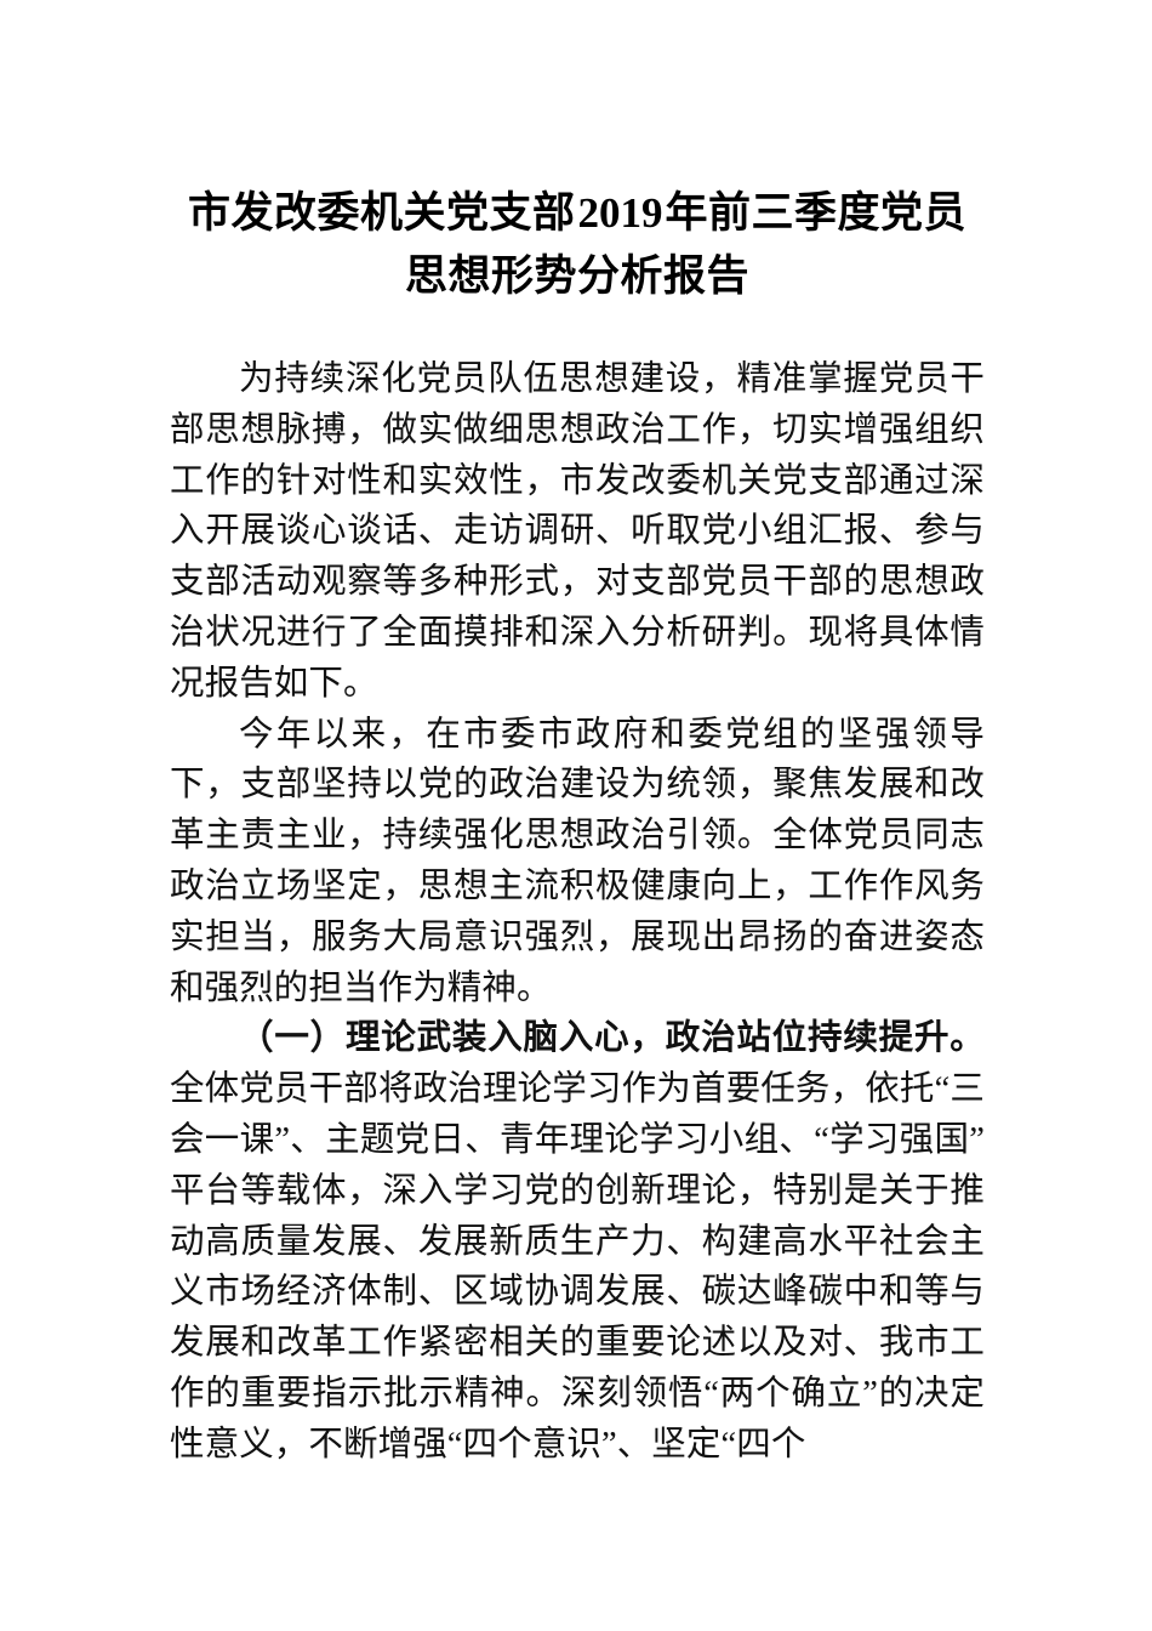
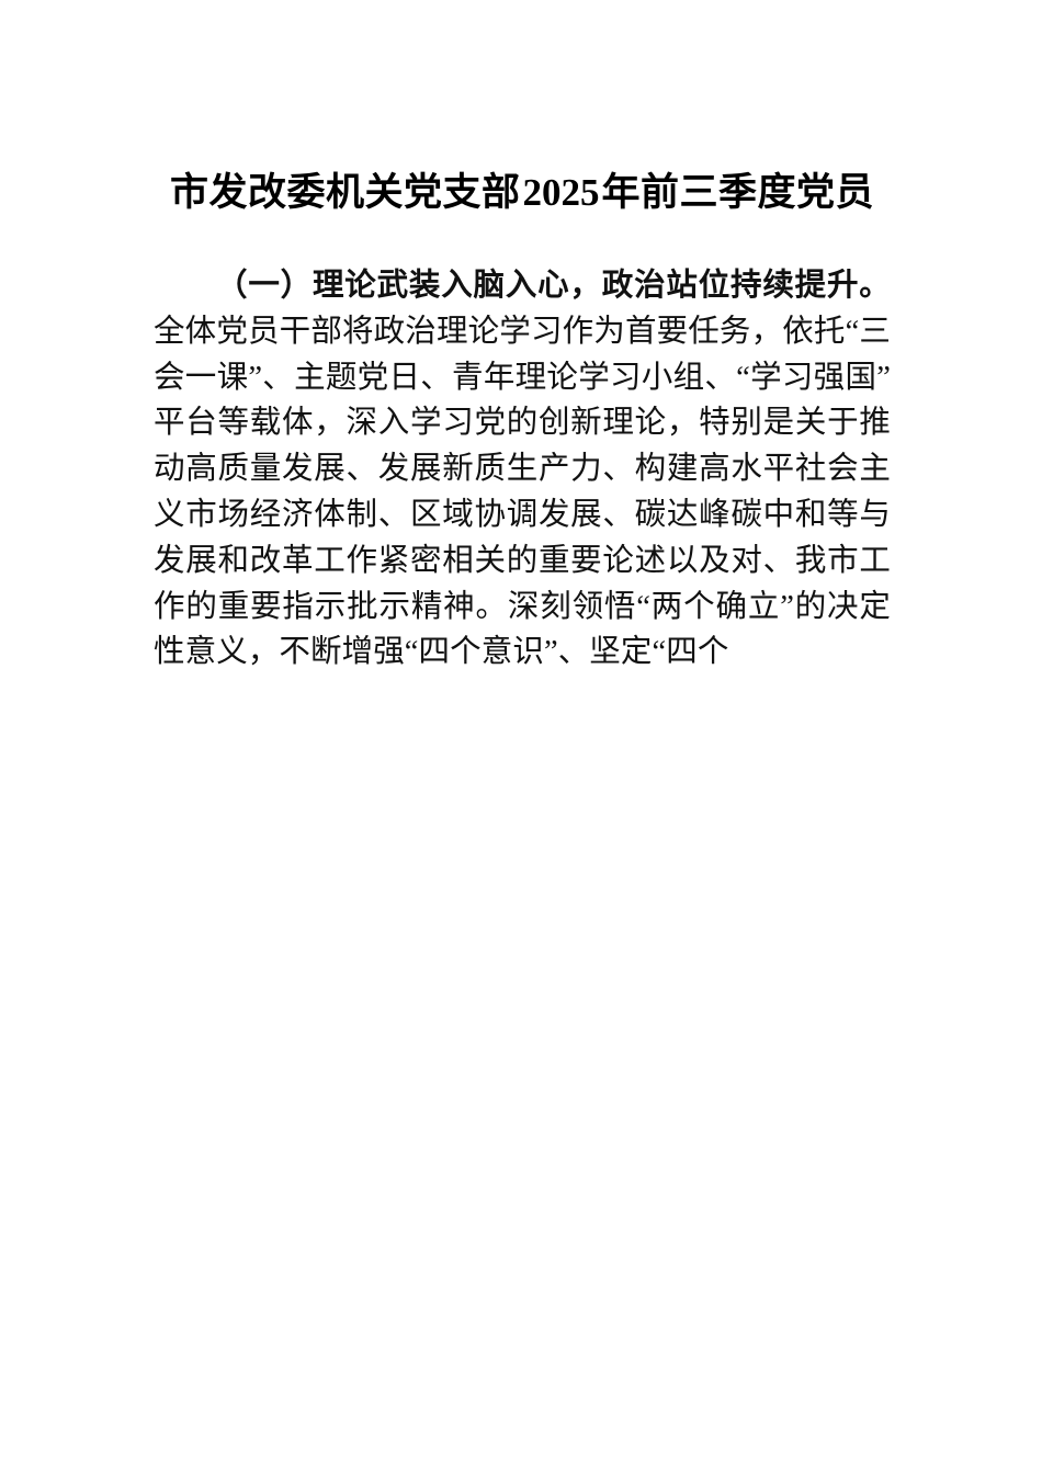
- 市发改委机关党支部2019年前三季度党员
+ 市发改委机关党支部2025年前三季度党员
- 思想形势分析报告
- 为持续深化党员队伍思想建设，精准掌握党员干部思想脉搏，做实做细思想政治工作，切实增强组织工作的针对性和实效性，市发改委机关党支部通过深入开展谈心谈话、走访调研、听取党小组汇报、参与支部活动观察等多种形式，对支部党员干部的思想政治状况进行了全面摸排和深入分析研判。现将具体情况报告如下。
- 今年以来，在市委市政府和委党组的坚强领导下，支部坚持以党的政治建设为统领，聚焦发展和改革主责主业，持续强化思想政治引领。全体党员同志政治立场坚定，思想主流积极健康向上，工作作风务实担当，服务大局意识强烈，展现出昂扬的奋进姿态和强烈的担当作为精神。
  （一）理论武装入脑入心，政治站位持续提升。全体党员干部将政治理论学习作为首要任务，依托“三会一课”、主题党日、青年理论学习小组、“学习强国”平台等载体，深入学习党的创新理论，特别是关于推动高质量发展、发展新质生产力、构建高水平社会主义市场经济体制、区域协调发展、碳达峰碳中和等与发展和改革工作紧密相关的重要论述以及对、我市工作的重要指示批示精神。深刻领悟“两个确立”的决定性意义，不断增强“四个意识”、坚定“四个
